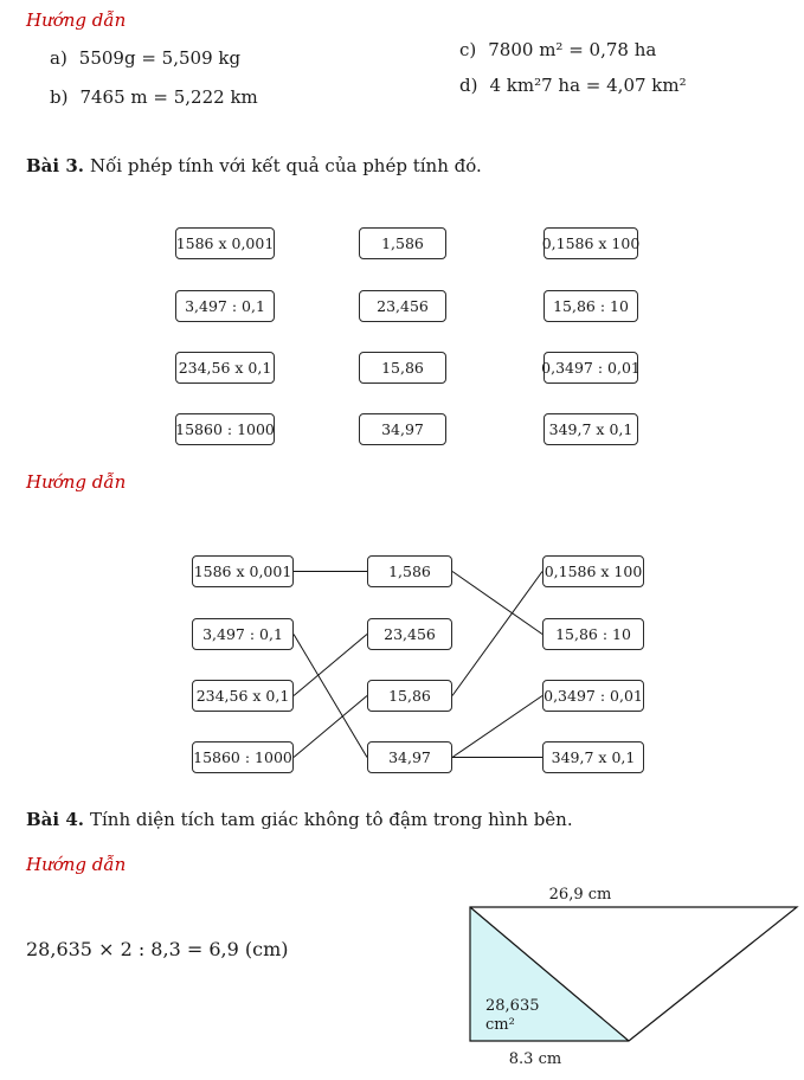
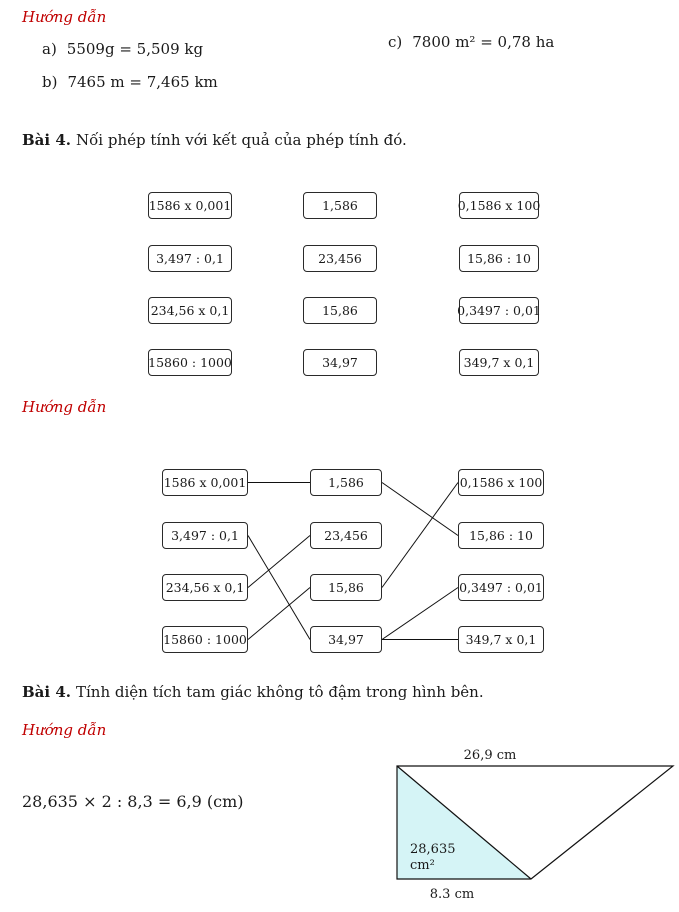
  Hướng dẫn
  a) 5509g = 5,509 kg
- b) 7465 m = 5,222 km
+ b) 7465 m = 7,465 km
  c) 7800 m² = 0,78 ha
- d) 4 km²7 ha = 4,07 km²
- Bài 3. Nối phép tính với kết quả của phép tính đó.
+ Bài 4. Nối phép tính với kết quả của phép tính đó.
  1586 x 0,001
  3,497 : 0,1
  234,56 x 0,1
  15860 : 1000
  1,586
  23,456
  15,86
  34,97
  0,1586 x 100
  15,86 : 10
  0,3497 : 0,01
  349,7 x 0,1
  Hướng dẫn
  1586 x 0,001
  3,497 : 0,1
  234,56 x 0,1
  15860 : 1000
  1,586
  23,456
  15,86
  34,97
  0,1586 x 100
  15,86 : 10
  0,3497 : 0,01
  349,7 x 0,1
  Bài 4. Tính diện tích tam giác không tô đậm trong hình bên.
  Hướng dẫn
  28,635 × 2 : 8,3 = 6,9 (cm)
  26,9 cm
  28,635
  cm²
  8.3 cm
